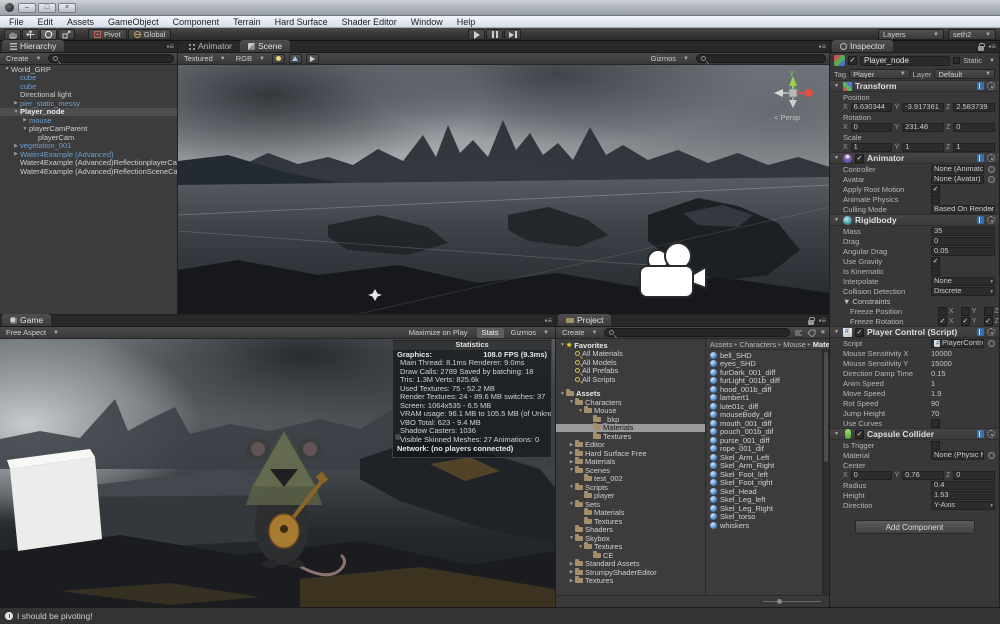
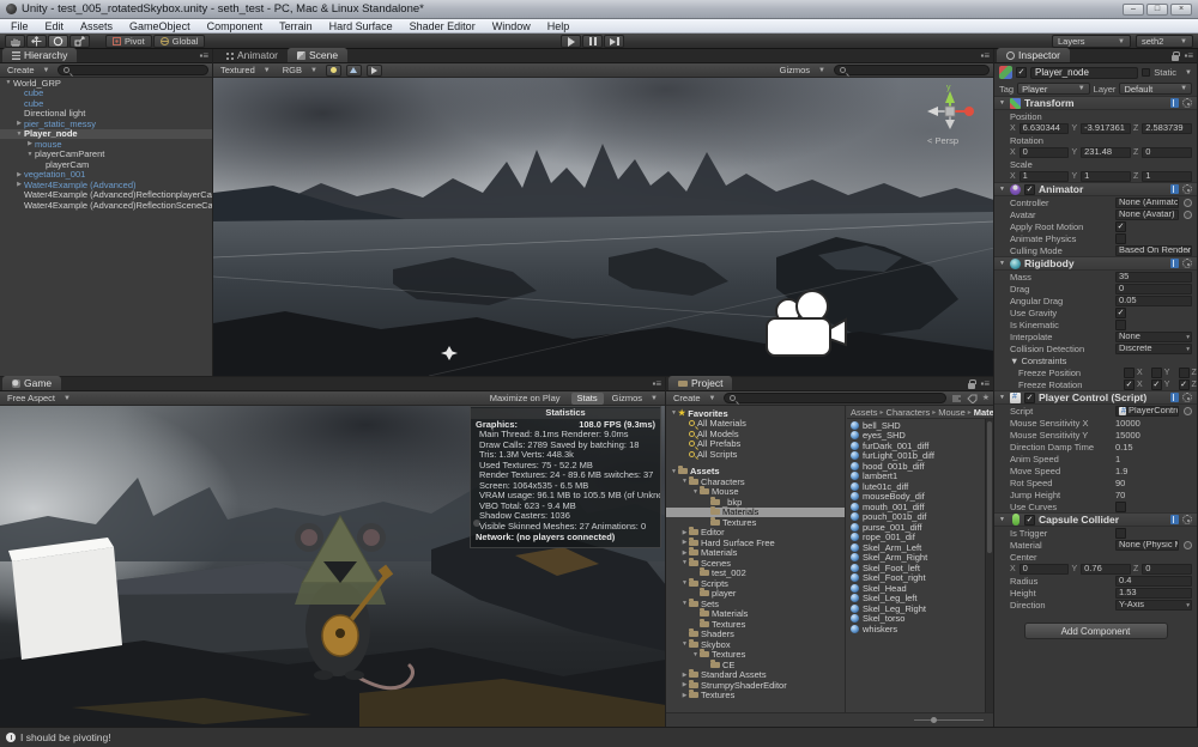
+ Unity - test_005_rotatedSkybox.unity - seth_test - PC, Mac & Linux Standalone*
  File
  Edit
  Assets
  GameObject
  Component
  Terrain
  Hard Surface
  Shader Editor
  Window
  Help
  Pivot
  Global
  Layers
  seth2
  Hierarchy
  ▪≡
  Create
  World_GRP
  cube
  cube
  Directional light
  pier_static_messy
  Player_node
  mouse
  playerCamParent
  playerCam
  vegetation_001
  Water4Example (Advanced)
  Water4Example (Advanced)ReflectionplayerCa
  Water4Example (Advanced)ReflectionSceneCa
  Animator
  Scene
  ▪≡
  Textured
  RGB
  Gizmos
  < Persp
  Game
  ▪≡
  Free Aspect
  Maximize on Play
  Stats
  Gizmos
  Statistics
  Graphics:
  108.0 FPS (9.3ms)
  Main Thread: 8.1ms Renderer: 9.0ms
  Draw Calls: 2789 Saved by batching: 18
- Tris: 1.3M Verts: 825.6k
+ Tris: 1.3M Verts: 448.3k
  Used Textures: 75 - 52.2 MB
  Render Textures: 24 - 89.6 MB switches: 37
  Screen: 1064x535 - 6.5 MB
  VRAM usage: 96.1 MB to 105.5 MB (of Unkn
  VBO Total: 623 - 9.4 MB
  Shadow Casters: 1036
  Visible Skinned Meshes: 27 Animations: 0
  Network: (no players connected)
  Project
  ▪≡
  Create
  Favorites
  All Materials
  All Models
  All Prefabs
  All Scripts
  Assets
  Characters
  Mouse
  _bkp
  Materials
  Textures
  Editor
  Hard Surface Free
  Materials
  Scenes
  test_002
  Scripts
  player
  Sets
  Materials
  Textures
  Shaders
  Skybox
  Textures
  CE
  Standard Assets
  StrumpyShaderEditor
  Textures
  Assets
  Characters
  Mouse
  bell_SHD
  eyes_SHD
  furDark_001_diff
  furLight_001b_diff
  hood_001b_diff
  lambert1
  lute01c_diff
  mouseBody_dif
  mouth_001_diff
  pouch_001b_dif
  purse_001_diff
  rope_001_dif
  Skel_Arm_Left
  Skel_Arm_Right
  Skel_Foot_left
  Skel_Foot_right
  Skel_Head
  Skel_Leg_left
  Skel_Leg_Right
  Skel_torso
  whiskers
  Inspector
  ▪≡
  Player_node
  Static
  Tag
  Player
  Layer
  Default
  Transform
  Position
  6.630344
  -3.917361
  2.583739
  Rotation
  0
  231.48
  0
  Scale
  1
  1
  1
  Animator
  Controller
  Avatar
  None (Avatar)
  Apply Root Motion
  Animate Physics
  Culling Mode
  Based On Render
  Rigidbody
  Mass
  35
  Drag
  0
  Angular Drag
  0.05
  Use Gravity
  Is Kinematic
  Interpolate
  None
  Collision Detection
  Discrete
  ▼
  Constraints
  Freeze Position
  Freeze Rotation
  Player Control (Script)
  Script
  PlayerContr
  Mouse Sensitivity X
  10000
  Mouse Sensitivity Y
  15000
  Direction Damp Time
  0.15
  Anim Speed
  1
  Move Speed
  1.9
  Rot Speed
  90
  Jump Height
  70
  Use Curves
  Capsule Collider
  Is Trigger
  Material
  Center
  0
  0.76
  0
  Radius
  0.4
  Height
  1.53
  Direction
  Y-Axis
  Add Component
  I should be pivoting!
